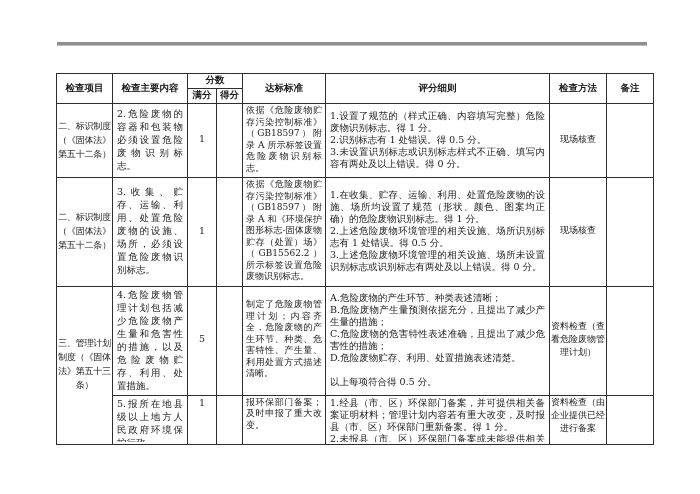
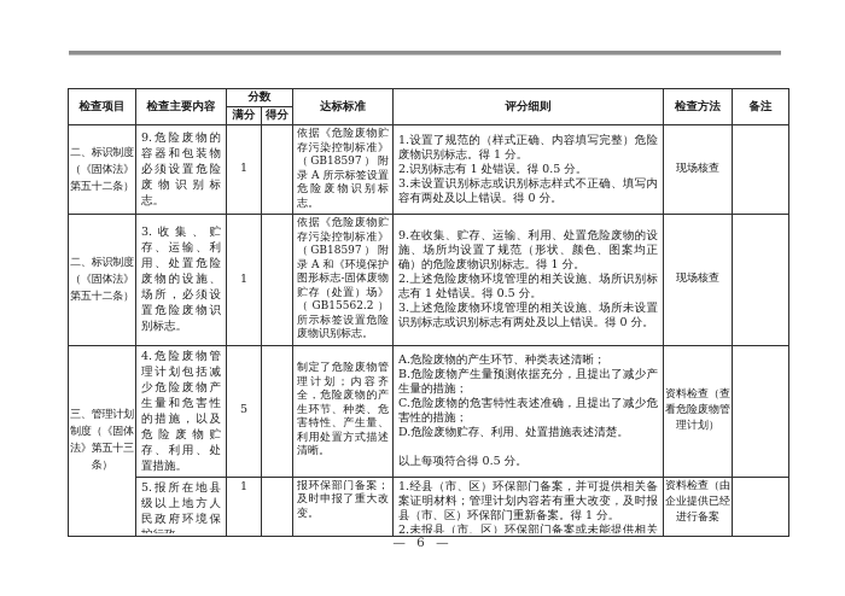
  检查项目	检查主要内容	分数	达标标准	评分细则	检查方法	备注
  满分	得分
- 二、标识制度（《固体法》第五十二条）	2.危险废物的容器和包装物必须设置危险废物识别标志。	1		依据《危险废物贮存污染控制标准》（GB18597）附录 A 所示标签设置危险废物识别标志。	1.设置了规范的（样式正确、内容填写完整）危险废物识别标志。得 1 分。 2.识别标志有 1 处错误。得 0.5 分。 3.未设置识别标志或识别标志样式不正确、填写内容有两处及以上错误。得 0 分。	现场核查
+ 二、标识制度（《固体法》第五十二条）	9.危险废物的容器和包装物必须设置危险废物识别标志。	1		依据《危险废物贮存污染控制标准》（GB18597）附录 A 所示标签设置危险废物识别标志。	1.设置了规范的（样式正确、内容填写完整）危险废物识别标志。得 1 分。 2.识别标志有 1 处错误。得 0.5 分。 3.未设置识别标志或识别标志样式不正确、填写内容有两处及以上错误。得 0 分。	现场核查
- 二、标识制度（《固体法》第五十二条）	3.收集、贮存、运输、利用、处置危险废物的设施、场所，必须设置危险废物识别标志。	1		依据《危险废物贮存污染控制标准》（GB18597）附录 A 和《环境保护图形标志-固体废物贮存（处置）场》（GB15562.2）所示标签设置危险废物识别标志。	1.在收集、贮存、运输、利用、处置危险废物的设施、场所均设置了规范（形状、颜色、图案均正确）的危险废物识别标志。得 1 分。 2.上述危险废物环境管理的相关设施、场所识别标志有 1 处错误。得 0.5 分。 3.上述危险废物环境管理的相关设施、场所未设置识别标志或识别标志有两处及以上错误。得 0 分。	现场核查
+ 二、标识制度（《固体法》第五十二条）	3.收集、贮存、运输、利用、处置危险废物的设施、场所，必须设置危险废物识别标志。	1		依据《危险废物贮存污染控制标准》（GB18597）附录 A 和《环境保护图形标志-固体废物贮存（处置）场》（GB15562.2）所示标签设置危险废物识别标志。	9.在收集、贮存、运输、利用、处置危险废物的设施、场所均设置了规范（形状、颜色、图案均正确）的危险废物识别标志。得 1 分。 2.上述危险废物环境管理的相关设施、场所识别标志有 1 处错误。得 0.5 分。 3.上述危险废物环境管理的相关设施、场所未设置识别标志或识别标志有两处及以上错误。得 0 分。	现场核查
  三、管理计划制度（《固体法》第五十三条）	4.危险废物管理计划包括减少危险废物产生量和危害性的措施，以及危险废物贮存、利用、处置措施。	5		制定了危险废物管理计划；内容齐全，危险废物的产生环节、种类、危害特性、产生量、利用处置方式描述清晰。	A.危险废物的产生环节、种类表述清晰； B.危险废物产生量预测依据充分，且提出了减少产生量的措施； C.危险废物的危害特性表述准确，且提出了减少危害性的措施； D.危险废物贮存、利用、处置措施表述清楚。 以上每项符合得 0.5 分。	资料检查（查看危险废物管理计划）
  5.报所在地县级以上地方人民政府环境保	1		报环保部门备案；及时申报了重大改变。	1.经县（市、区）环保部门备案，并可提供相关备案证明材料；管理计划内容若有重大改变，及时报县（市、区）环保部门重新备案。得 1 分。 2.未报县（市、区）环保部门备案或未能提供相关	资料检查（由企业提供已经进行备案
+ — 6 —
